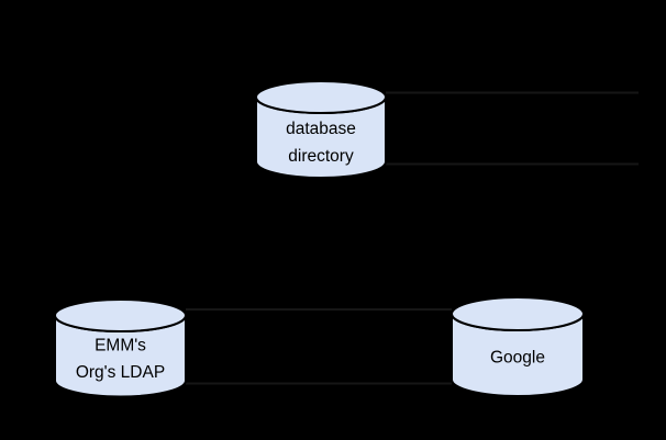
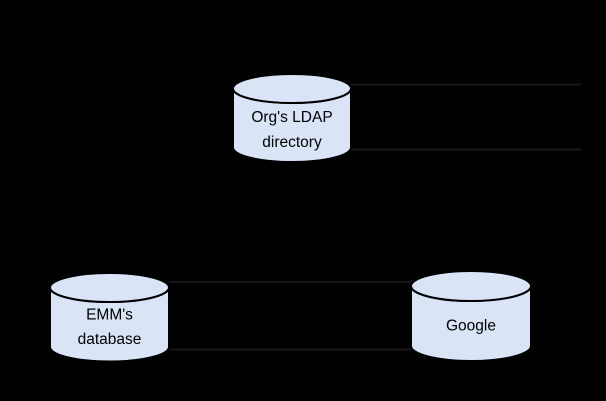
- database
+ Org's LDAP
  directory
  EMM's
- Org's LDAP
+ database
  Google
